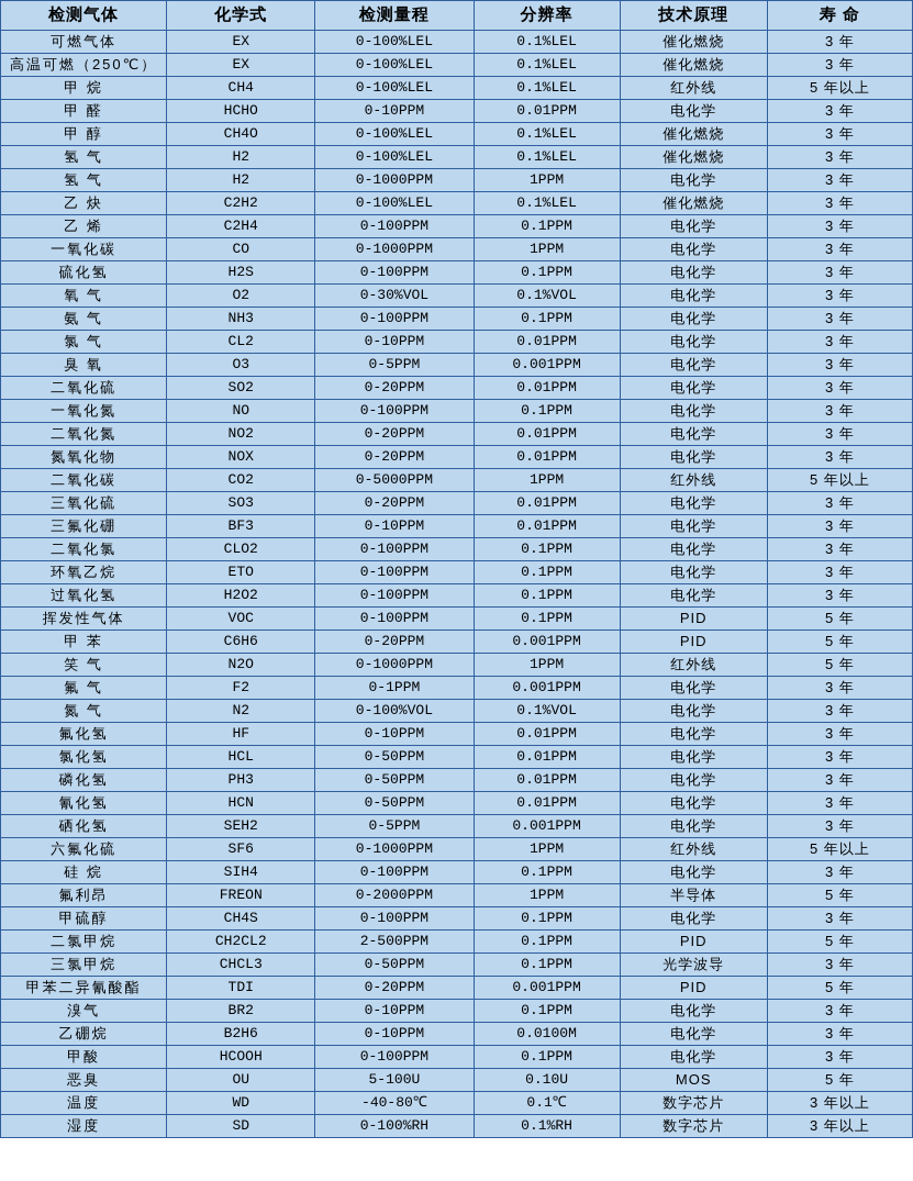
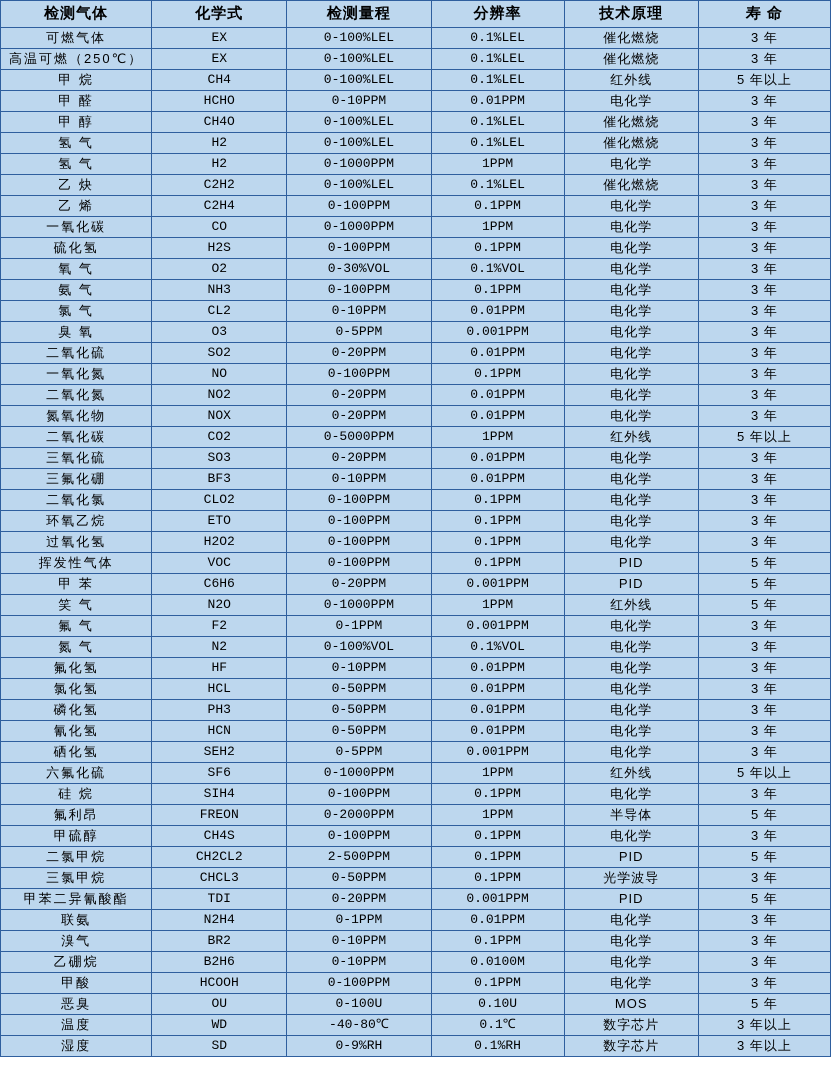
  检测气体	化学式	检测量程	分辨率	技术原理	寿 命
  可燃气体	EX	0-100%LEL	0.1%LEL	催化燃烧	3 年
  高温可燃（250℃）	EX	0-100%LEL	0.1%LEL	催化燃烧	3 年
  甲 烷	CH4	0-100%LEL	0.1%LEL	红外线	5 年以上
  甲 醛	HCHO	0-10PPM	0.01PPM	电化学	3 年
  甲 醇	CH4O	0-100%LEL	0.1%LEL	催化燃烧	3 年
  氢 气	H2	0-100%LEL	0.1%LEL	催化燃烧	3 年
  氢 气	H2	0-1000PPM	1PPM	电化学	3 年
  乙 炔	C2H2	0-100%LEL	0.1%LEL	催化燃烧	3 年
  乙 烯	C2H4	0-100PPM	0.1PPM	电化学	3 年
  一氧化碳	CO	0-1000PPM	1PPM	电化学	3 年
  硫化氢	H2S	0-100PPM	0.1PPM	电化学	3 年
  氧 气	O2	0-30%VOL	0.1%VOL	电化学	3 年
  氨 气	NH3	0-100PPM	0.1PPM	电化学	3 年
  氯 气	CL2	0-10PPM	0.01PPM	电化学	3 年
  臭 氧	O3	0-5PPM	0.001PPM	电化学	3 年
  二氧化硫	SO2	0-20PPM	0.01PPM	电化学	3 年
  一氧化氮	NO	0-100PPM	0.1PPM	电化学	3 年
  二氧化氮	NO2	0-20PPM	0.01PPM	电化学	3 年
  氮氧化物	NOX	0-20PPM	0.01PPM	电化学	3 年
  二氧化碳	CO2	0-5000PPM	1PPM	红外线	5 年以上
  三氧化硫	SO3	0-20PPM	0.01PPM	电化学	3 年
  三氟化硼	BF3	0-10PPM	0.01PPM	电化学	3 年
  二氧化氯	CLO2	0-100PPM	0.1PPM	电化学	3 年
  环氧乙烷	ETO	0-100PPM	0.1PPM	电化学	3 年
  过氧化氢	H2O2	0-100PPM	0.1PPM	电化学	3 年
  挥发性气体	VOC	0-100PPM	0.1PPM	PID	5 年
  甲 苯	C6H6	0-20PPM	0.001PPM	PID	5 年
  笑 气	N2O	0-1000PPM	1PPM	红外线	5 年
  氟 气	F2	0-1PPM	0.001PPM	电化学	3 年
  氮 气	N2	0-100%VOL	0.1%VOL	电化学	3 年
  氟化氢	HF	0-10PPM	0.01PPM	电化学	3 年
  氯化氢	HCL	0-50PPM	0.01PPM	电化学	3 年
  磷化氢	PH3	0-50PPM	0.01PPM	电化学	3 年
  氰化氢	HCN	0-50PPM	0.01PPM	电化学	3 年
  硒化氢	SEH2	0-5PPM	0.001PPM	电化学	3 年
  六氟化硫	SF6	0-1000PPM	1PPM	红外线	5 年以上
  硅 烷	SIH4	0-100PPM	0.1PPM	电化学	3 年
  氟利昂	FREON	0-2000PPM	1PPM	半导体	5 年
  甲硫醇	CH4S	0-100PPM	0.1PPM	电化学	3 年
  二氯甲烷	CH2CL2	2-500PPM	0.1PPM	PID	5 年
  三氯甲烷	CHCL3	0-50PPM	0.1PPM	光学波导	3 年
  甲苯二异氰酸酯	TDI	0-20PPM	0.001PPM	PID	5 年
+ 联氨	N2H4	0-1PPM	0.01PPM	电化学	3 年
  溴气	BR2	0-10PPM	0.1PPM	电化学	3 年
  乙硼烷	B2H6	0-10PPM	0.0100M	电化学	3 年
  甲酸	HCOOH	0-100PPM	0.1PPM	电化学	3 年
- 恶臭	OU	5-100U	0.10U	MOS	5 年
+ 恶臭	OU	0-100U	0.10U	MOS	5 年
  温度	WD	-40-80℃	0.1℃	数字芯片	3 年以上
- 湿度	SD	0-100%RH	0.1%RH	数字芯片	3 年以上
+ 湿度	SD	0-9%RH	0.1%RH	数字芯片	3 年以上
